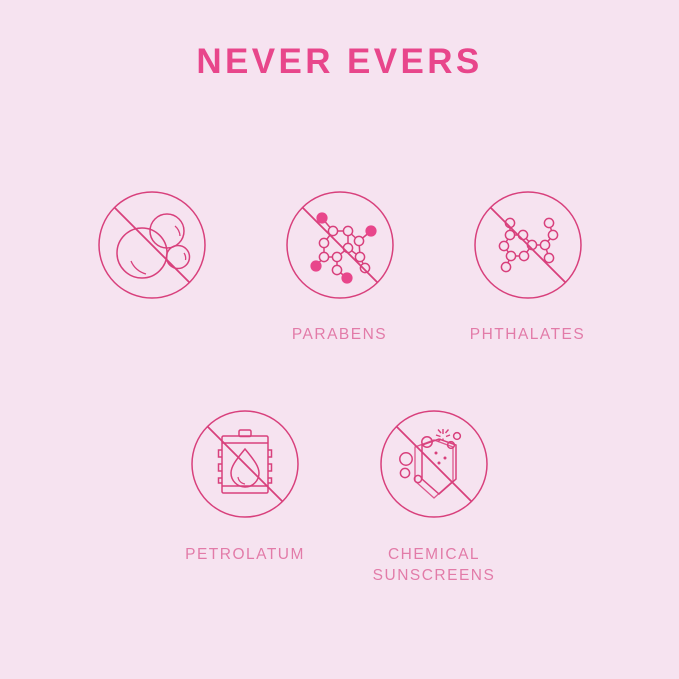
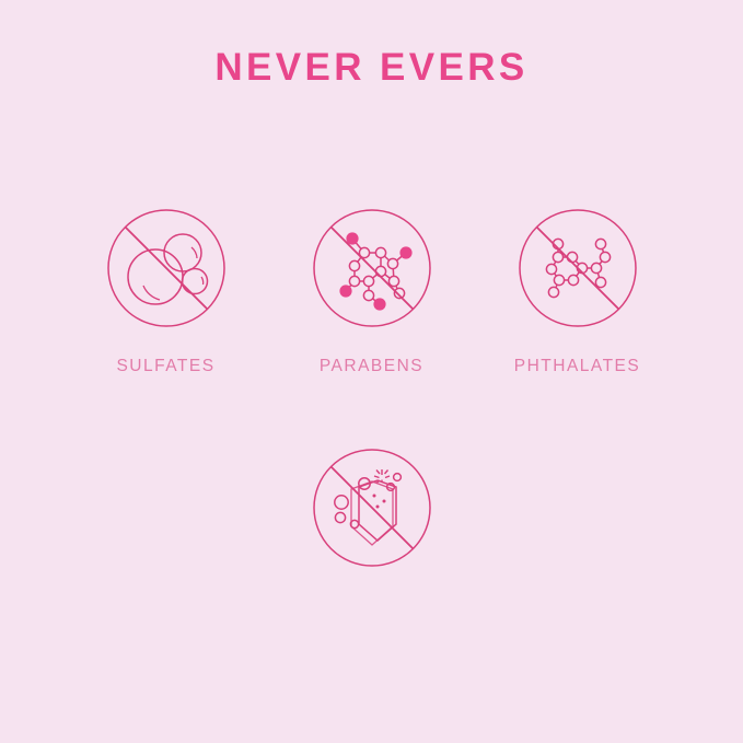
  NEVER EVERS
+ SULFATES
  PARABENS
  PHTHALATES
- PETROLATUM
- CHEMICAL
- SUNSCREENS
